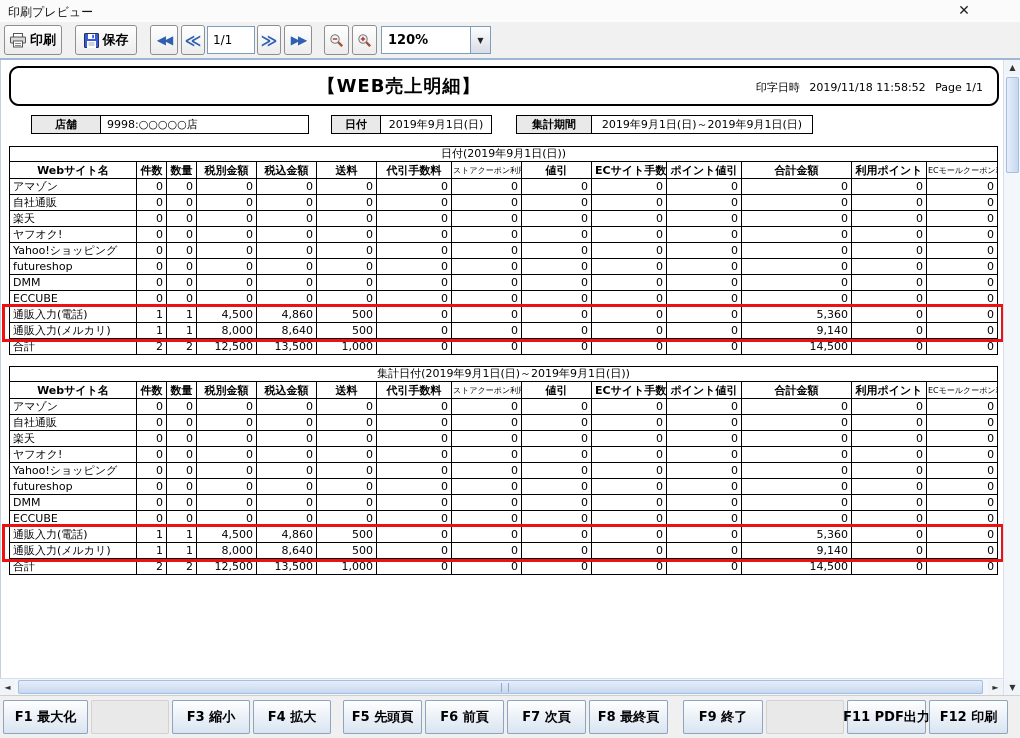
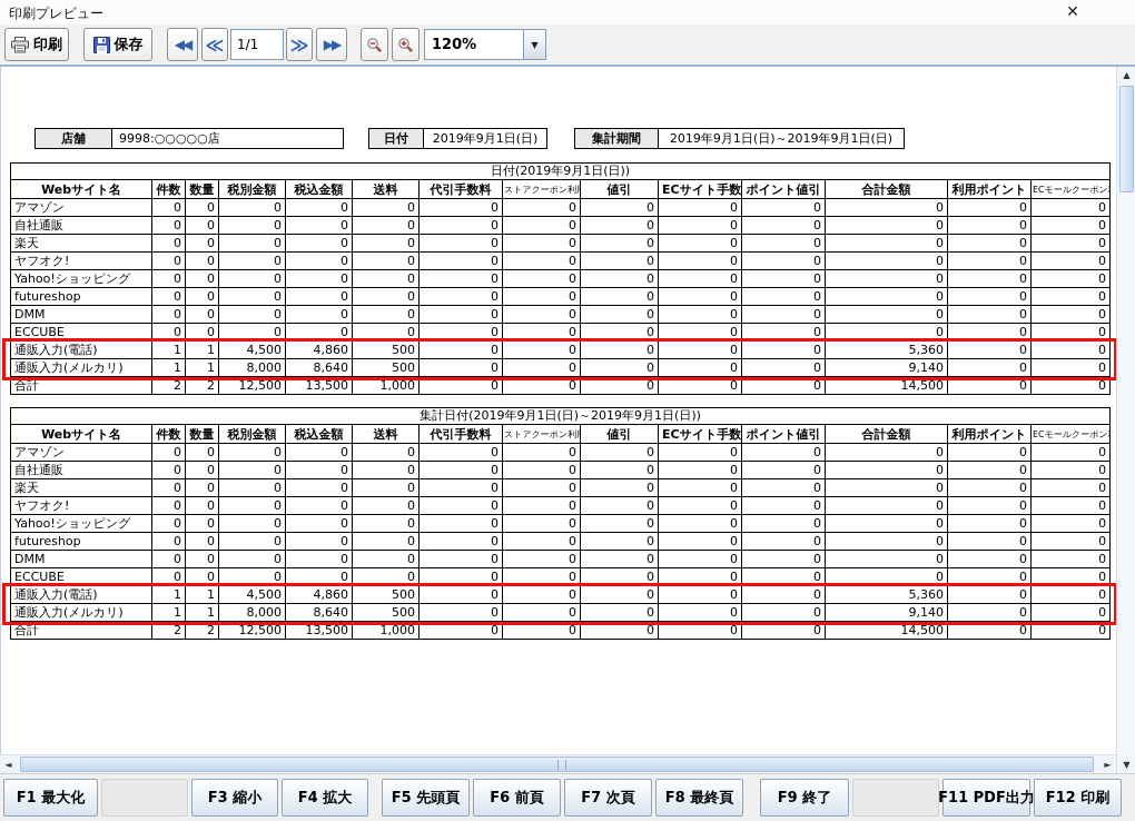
  印刷プレビュー
  ✕
  印刷
  保存
  ◀◀
  ≪
  1/1
  ≫
  ▶▶
  120%
  ▼
- 【WEB売上明細】
- 印字日時 2019/11/18 11:58:52 Page 1/1
  店舗
  9998:○○○○○店
  日付
  2019年9月1日(日)
  集計期間
  2019年9月1日(日)～2019年9月1日(日)
  日付(2019年9月1日(日))
  Webサイト名	件数	数量	税別金額	税込金額	送料	代引手数料	ストアクーポン利	値引	ECサイト手数	ポイント値引	合計金額	利用ポイント	ECモールクーポン
  アマゾン	0	0	0	0	0	0	0	0	0	0	0	0	0
  自社通販	0	0	0	0	0	0	0	0	0	0	0	0	0
  楽天	0	0	0	0	0	0	0	0	0	0	0	0	0
  ヤフオク!	0	0	0	0	0	0	0	0	0	0	0	0	0
  Yahoo!ショッピング	0	0	0	0	0	0	0	0	0	0	0	0	0
  futureshop	0	0	0	0	0	0	0	0	0	0	0	0	0
  DMM	0	0	0	0	0	0	0	0	0	0	0	0	0
  ECCUBE	0	0	0	0	0	0	0	0	0	0	0	0	0
  通販入力(電話)	1	1	4,500	4,860	500	0	0	0	0	0	5,360	0	0
  通販入力(メルカリ)	1	1	8,000	8,640	500	0	0	0	0	0	9,140	0	0
  合計	2	2	12,500	13,500	1,000	0	0	0	0	0	14,500	0	0
  集計日付(2019年9月1日(日)～2019年9月1日(日))
  Webサイト名	件数	数量	税別金額	税込金額	送料	代引手数料	ストアクーポン利	値引	ECサイト手数	ポイント値引	合計金額	利用ポイント	ECモールクーポン
  アマゾン	0	0	0	0	0	0	0	0	0	0	0	0	0
  自社通販	0	0	0	0	0	0	0	0	0	0	0	0	0
  楽天	0	0	0	0	0	0	0	0	0	0	0	0	0
  ヤフオク!	0	0	0	0	0	0	0	0	0	0	0	0	0
  Yahoo!ショッピング	0	0	0	0	0	0	0	0	0	0	0	0	0
  futureshop	0	0	0	0	0	0	0	0	0	0	0	0	0
  DMM	0	0	0	0	0	0	0	0	0	0	0	0	0
  ECCUBE	0	0	0	0	0	0	0	0	0	0	0	0	0
  通販入力(電話)	1	1	4,500	4,860	500	0	0	0	0	0	5,360	0	0
  通販入力(メルカリ)	1	1	8,000	8,640	500	0	0	0	0	0	9,140	0	0
  合計	2	2	12,500	13,500	1,000	0	0	0	0	0	14,500	0	0
  ◄
  ►
  ▲
  ▼
  F1 最大化
  F3 縮小
  F4 拡大
  F5 先頭頁
  F6 前頁
  F7 次頁
  F8 最終頁
  F9 終了
  F11 PDF出力
  F12 印刷
